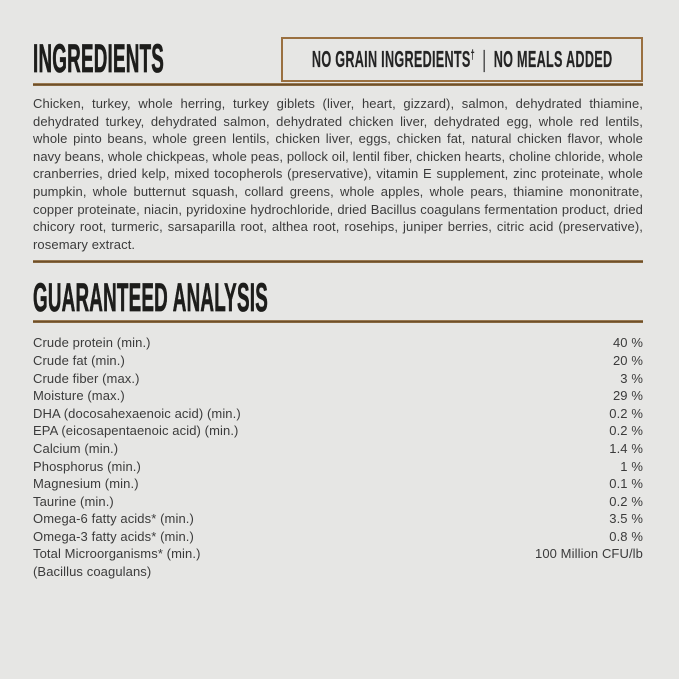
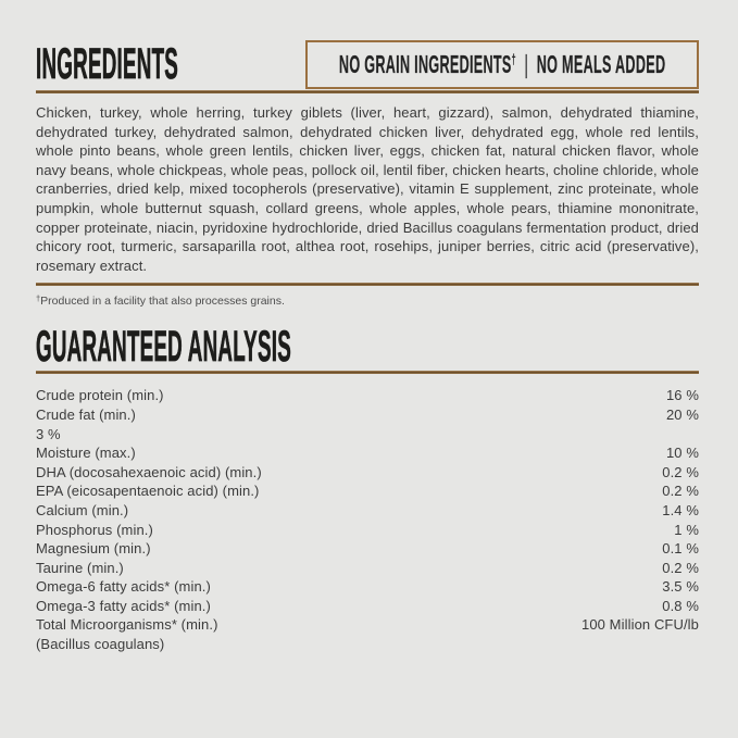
  INGREDIENTS
  NO GRAIN INGREDIENTS† | NO MEALS ADDED
  Chicken, turkey, whole herring, turkey giblets (liver, heart, gizzard), salmon, dehydrated thiamine, dehydrated turkey, dehydrated salmon, dehydrated chicken liver, dehydrated egg, whole red lentils, whole pinto beans, whole green lentils, chicken liver, eggs, chicken fat, natural chicken flavor, whole navy beans, whole chickpeas, whole peas, pollock oil, lentil fiber, chicken hearts, choline chloride, whole cranberries, dried kelp, mixed tocopherols (preservative), vitamin E supplement, zinc proteinate, whole pumpkin, whole butternut squash, collard greens, whole apples, whole pears, thiamine mononitrate, copper proteinate, niacin, pyridoxine hydrochloride, dried Bacillus coagulans fermentation product, dried chicory root, turmeric, sarsaparilla root, althea root, rosehips, juniper berries, citric acid (preservative), rosemary extract.
+ †Produced in a facility that also processes grains.
  GUARANTEED ANALYSIS
  Crude protein (min.)
- 40 %
+ 16 %
  Crude fat (min.)
  20 %
- Crude fiber (max.)
  3 %
  Moisture (max.)
- 29 %
+ 10 %
  DHA (docosahexaenoic acid) (min.)
  0.2 %
  EPA (eicosapentaenoic acid) (min.)
  0.2 %
  Calcium (min.)
  1.4 %
  Phosphorus (min.)
  1 %
  Magnesium (min.)
  0.1 %
  Taurine (min.)
  0.2 %
  Omega-6 fatty acids* (min.)
  3.5 %
  Omega-3 fatty acids* (min.)
  0.8 %
  Total Microorganisms* (min.)
  100 Million CFU/lb
  (Bacillus coagulans)
